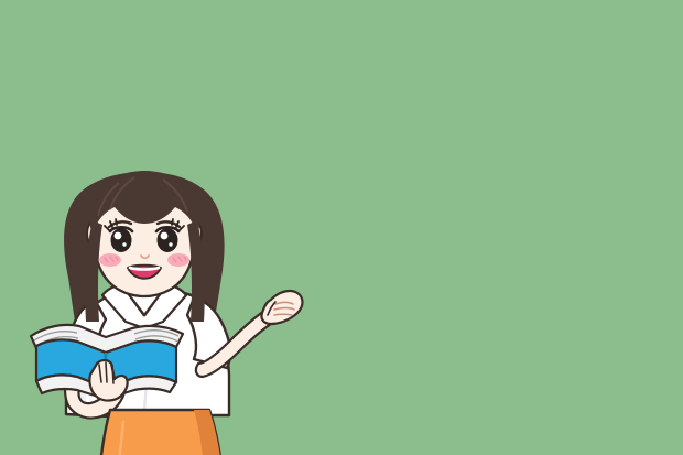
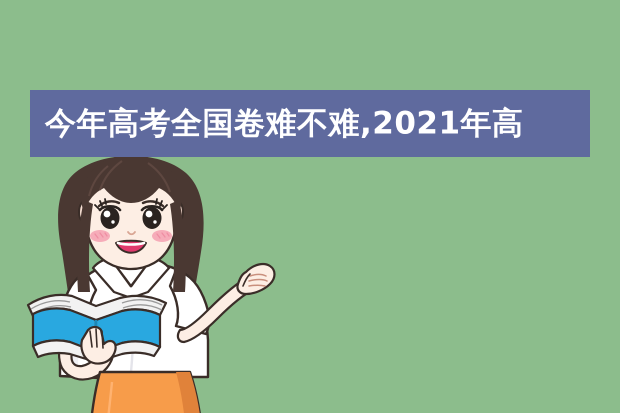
+ 今年高考全国卷难不难,2021年高
